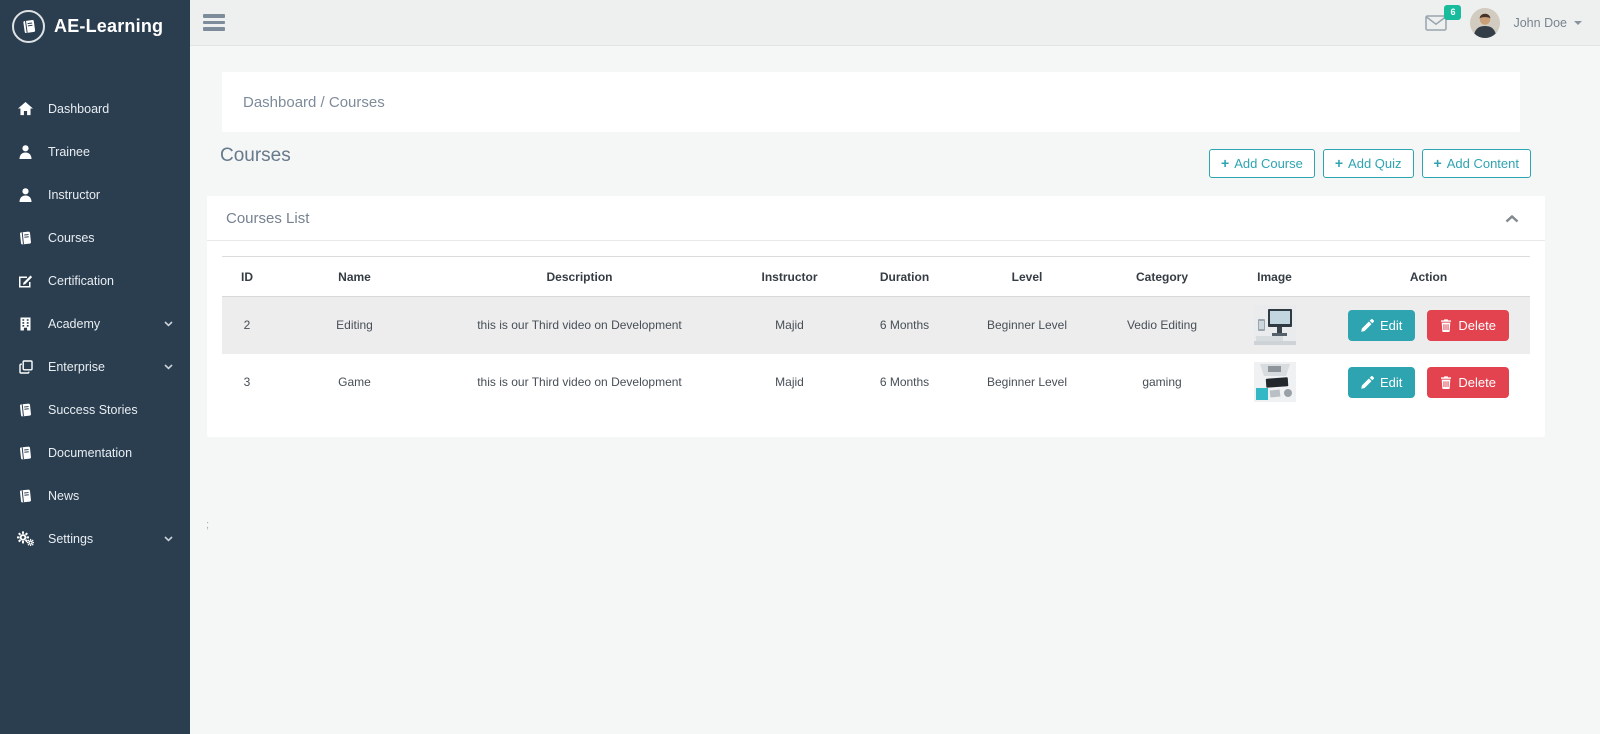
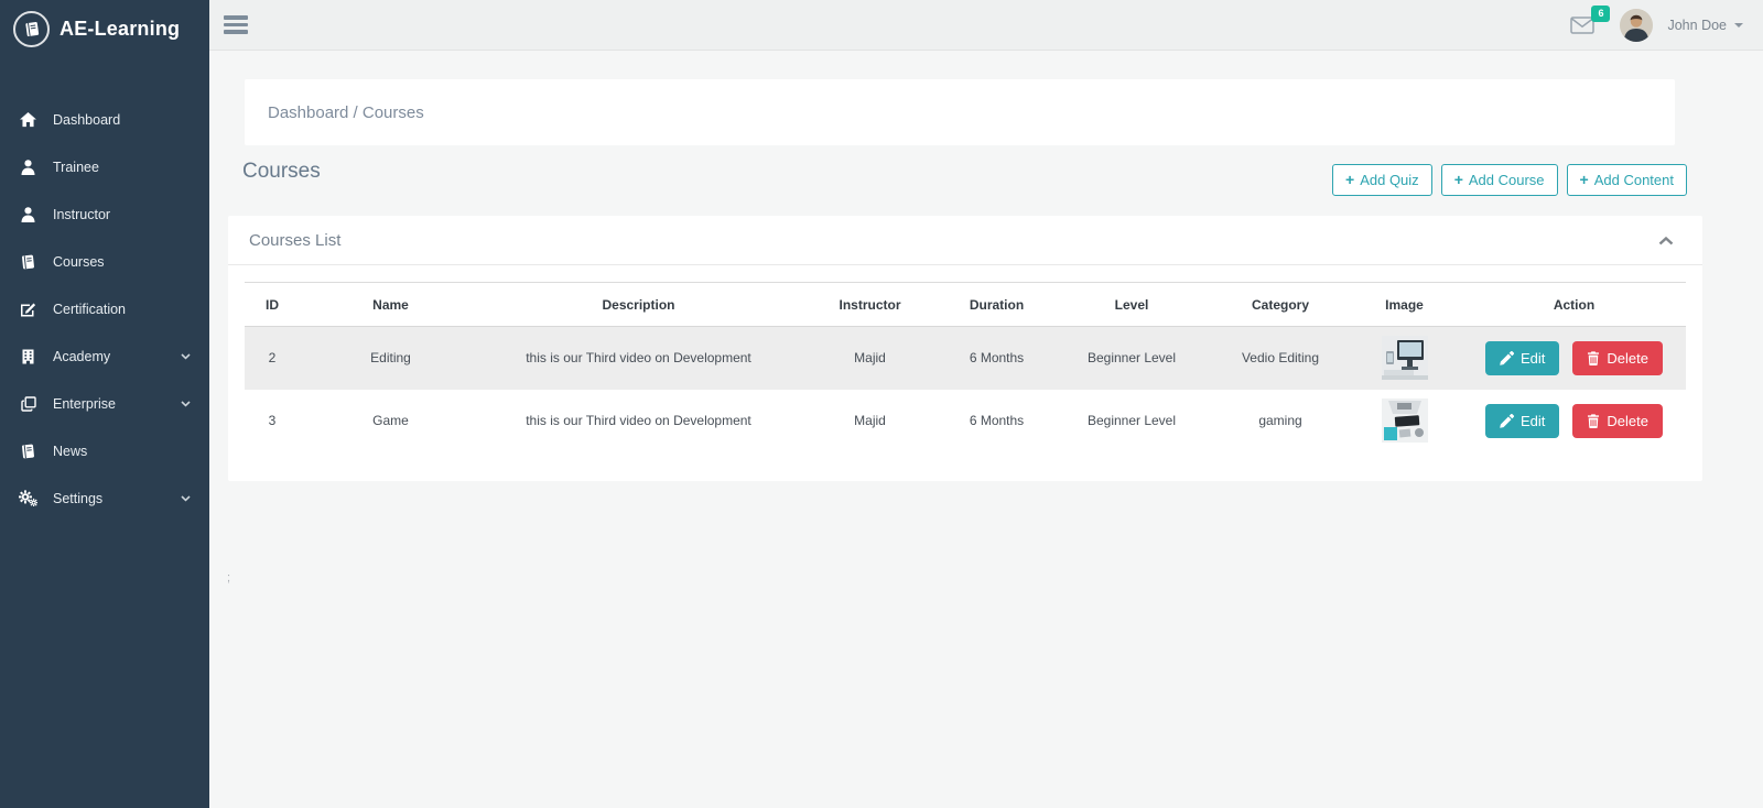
  AE-Learning
  Dashboard
  Trainee
  Instructor
  Courses
  Certification
  Academy
  Enterprise
- Success Stories
- Documentation
  News
  Settings
  6
  John Doe
  Dashboard / Courses
  Courses
  +
- Add Course
+ Add Quiz
  +
- Add Quiz
+ Add Course
  +
  Add Content
  Courses List
  ID	Name	Description	Instructor	Duration	Level	Category	Image	Action
  2	Editing	this is our Third video on Development	Majid	6 Months	Beginner Level	Vedio Editing		Edit Delete
  3	Game	this is our Third video on Development	Majid	6 Months	Beginner Level	gaming		Edit Delete
  ;
